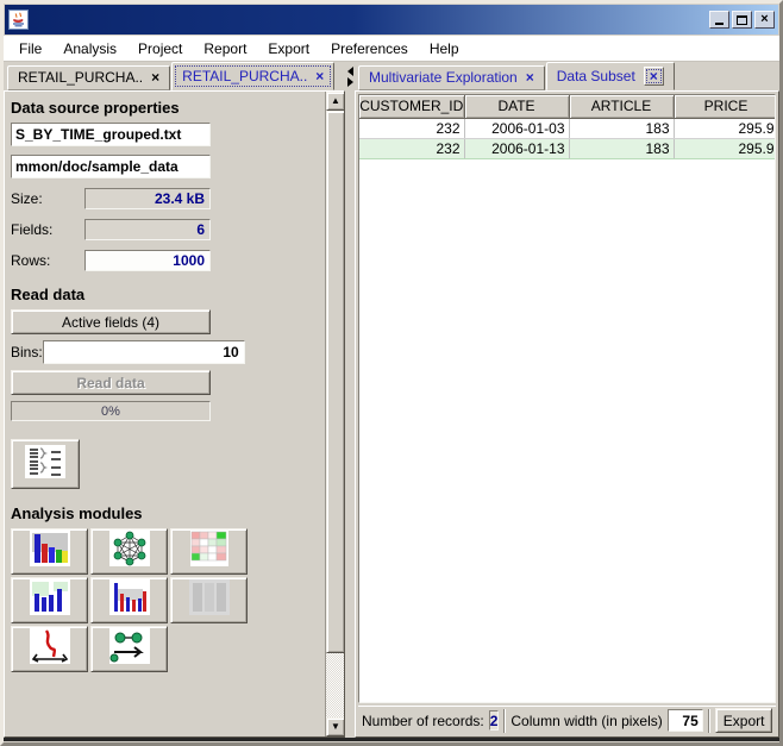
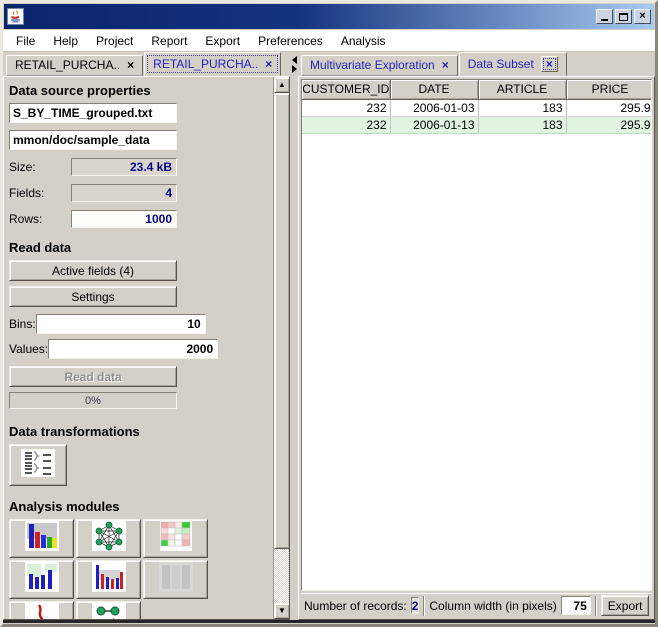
  ×
  File
- Analysis
+ Help
  Project
  Report
  Export
  Preferences
- Help
+ Analysis
  RETAIL_PURCHA..
  ×
  RETAIL_PURCHA..
  ×
  Data source properties
  S_BY_TIME_grouped.txt
  mmon/doc/sample_data
  Size:
  23.4 kB
  Fields:
- 6
+ 4
  Rows:
  1000
  Read data
  Active fields (4)
+ Settings
  Bins:
  10
+ Values:
+ 2000
  Read data
  0%
+ Data transformations
  Analysis modules
  ▲
  ▼
  Multivariate Exploration
  ×
  Data Subset
  ×
  CUSTOMER_ID	DATE	ARTICLE	PRICE
  232	2006-01-03	183	295.9
  232	2006-01-13	183	295.9
  Number of records:
  2
  Column width (in pixels)
  75
  Export
